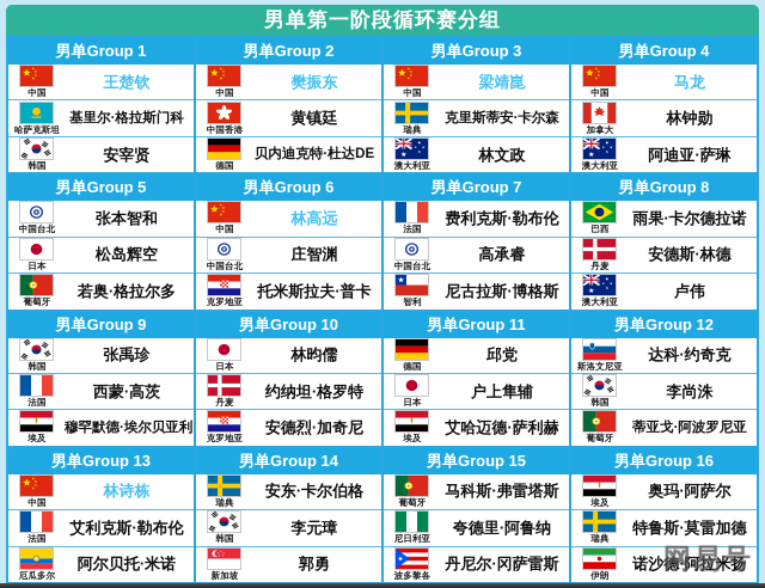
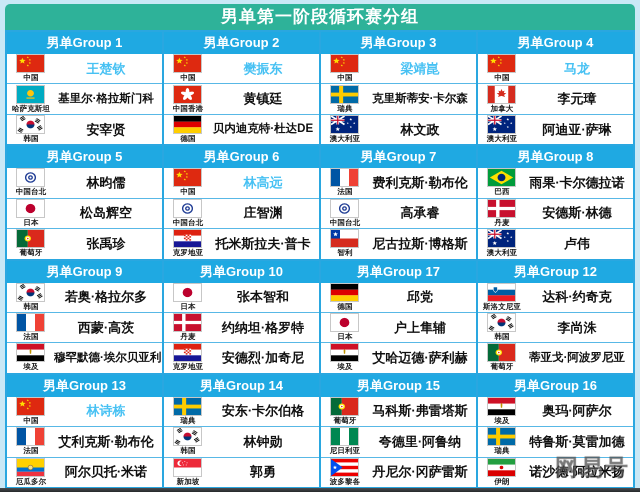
  男单第一阶段循环赛分组
  男单Group 1
  中国
  王楚钦
  哈萨克斯坦
  基里尔·格拉斯门科
  韩国
  安宰贤
  男单Group 2
  中国
  樊振东
  中国香港
  黄镇廷
  德国
  贝内迪克特·杜达DE
  男单Group 3
  中国
  梁靖崑
  瑞典
  克里斯蒂安·卡尔森
  澳大利亚
  林文政
  男单Group 4
  中国
  马龙
  加拿大
- 林钟勋
+ 李元璋
  澳大利亚
  阿迪亚·萨琳
  男单Group 5
  中国台北
- 张本智和
+ 林昀儒
  日本
  松岛辉空
  葡萄牙
- 若奥·格拉尔多
+ 张禹珍
  男单Group 6
  中国
  林高远
  中国台北
  庄智渊
  克罗地亚
  托米斯拉夫·普卡
  男单Group 7
  法国
  费利克斯·勒布伦
  中国台北
  高承睿
  智利
  尼古拉斯·博格斯
  男单Group 8
  巴西
  雨果·卡尔德拉诺
  丹麦
  安德斯·林德
  澳大利亚
  卢伟
  男单Group 9
  韩国
- 张禹珍
+ 若奥·格拉尔多
  法国
  西蒙·高茨
  埃及
  穆罕默德·埃尔贝亚利
  男单Group 10
  日本
- 林昀儒
+ 张本智和
  丹麦
  约纳坦·格罗特
  克罗地亚
  安德烈·加奇尼
- 男单Group 11
+ 男单Group 17
  德国
  邱党
  日本
  户上隼辅
  埃及
  艾哈迈德·萨利赫
  男单Group 12
  斯洛文尼亚
  达科·约奇克
  韩国
  李尚洙
  葡萄牙
  蒂亚戈·阿波罗尼亚
  男单Group 13
  中国
  林诗栋
  法国
  艾利克斯·勒布伦
  厄瓜多尔
  阿尔贝托·米诺
  男单Group 14
  瑞典
  安东·卡尔伯格
  韩国
- 李元璋
+ 林钟勋
  新加坡
  郭勇
  男单Group 15
  葡萄牙
  马科斯·弗雷塔斯
  尼日利亚
  夸德里·阿鲁纳
  波多黎各
  丹尼尔·冈萨雷斯
  男单Group 16
  埃及
  奥玛·阿萨尔
  瑞典
  特鲁斯·莫雷加德
  伊朗
  诺沙德·阿拉米扬
  网易号
